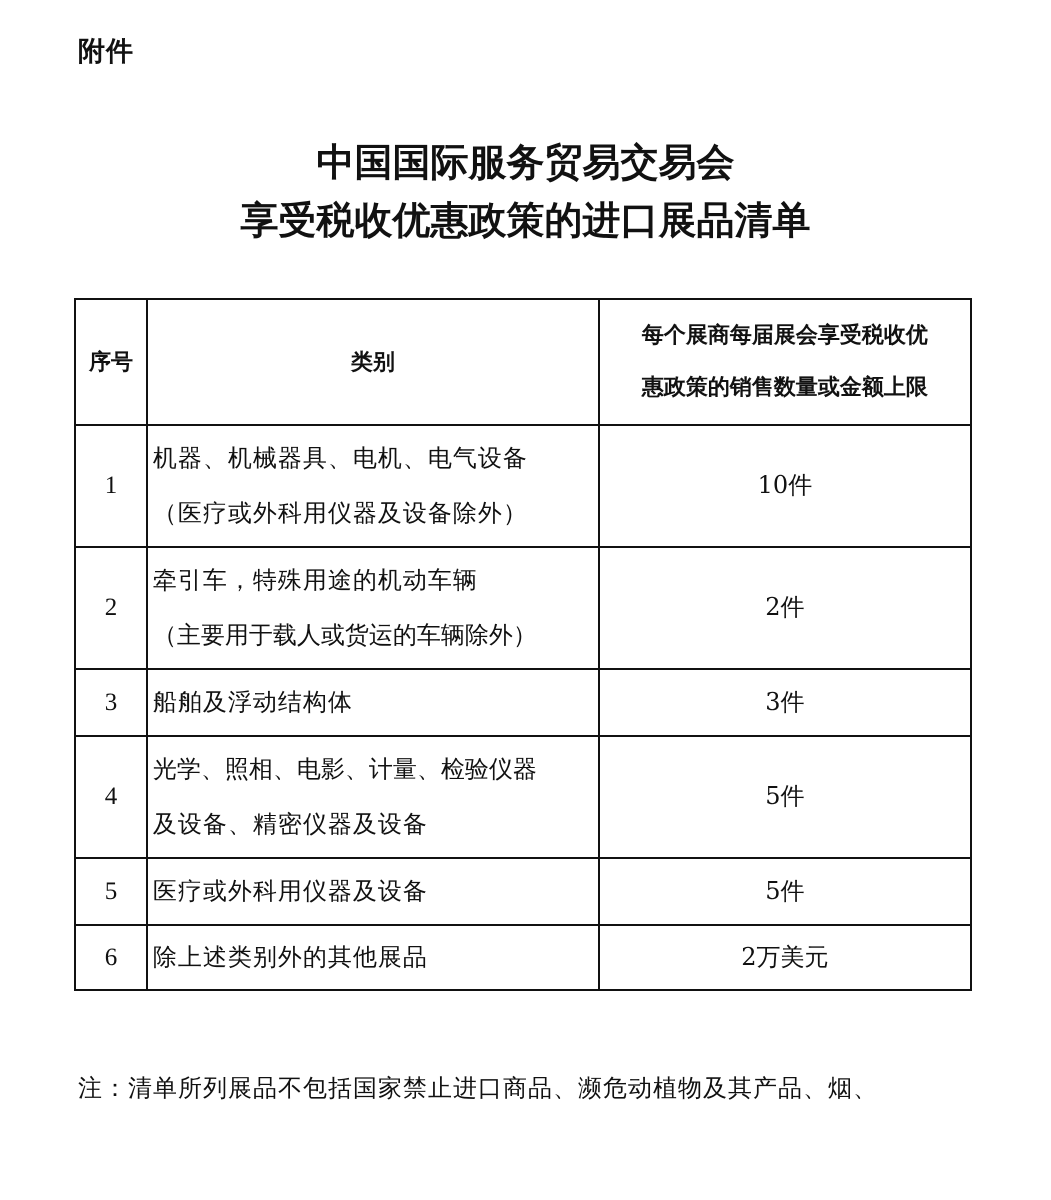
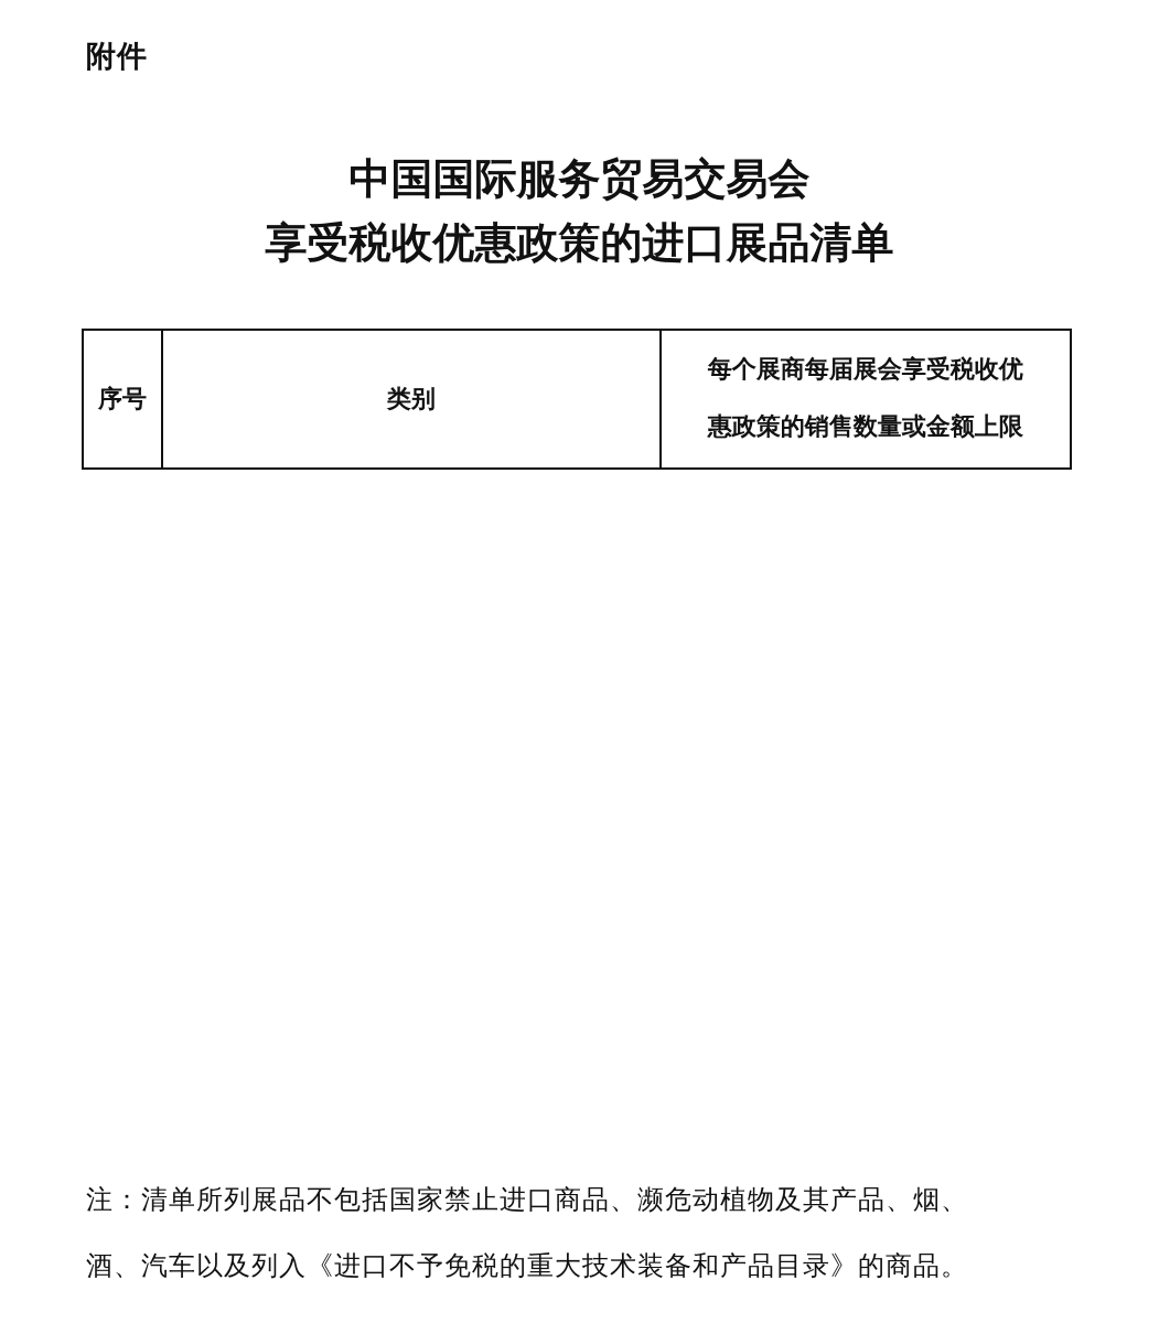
  附件
  中国国际服务贸易交易会
  享受税收优惠政策的进口展品清单
  序号	类别	每个展商每届展会享受税收优 惠政策的销售数量或金额上限
- 1	机器、机械器具、电机、电气设备 （医疗或外科用仪器及设备除外）	10件
- 2	牵引车，特殊用途的机动车辆 （主要用于载人或货运的车辆除外）	2件
- 3	船舶及浮动结构体	3件
- 4	光学、照相、电影、计量、检验仪器 及设备、精密仪器及设备	5件
- 5	医疗或外科用仪器及设备	5件
- 6	除上述类别外的其他展品	2万美元
  注：清单所列展品不包括国家禁止进口商品、濒危动植物及其产品、烟、
+ 酒、汽车以及列入《进口不予免税的重大技术装备和产品目录》的商品。
